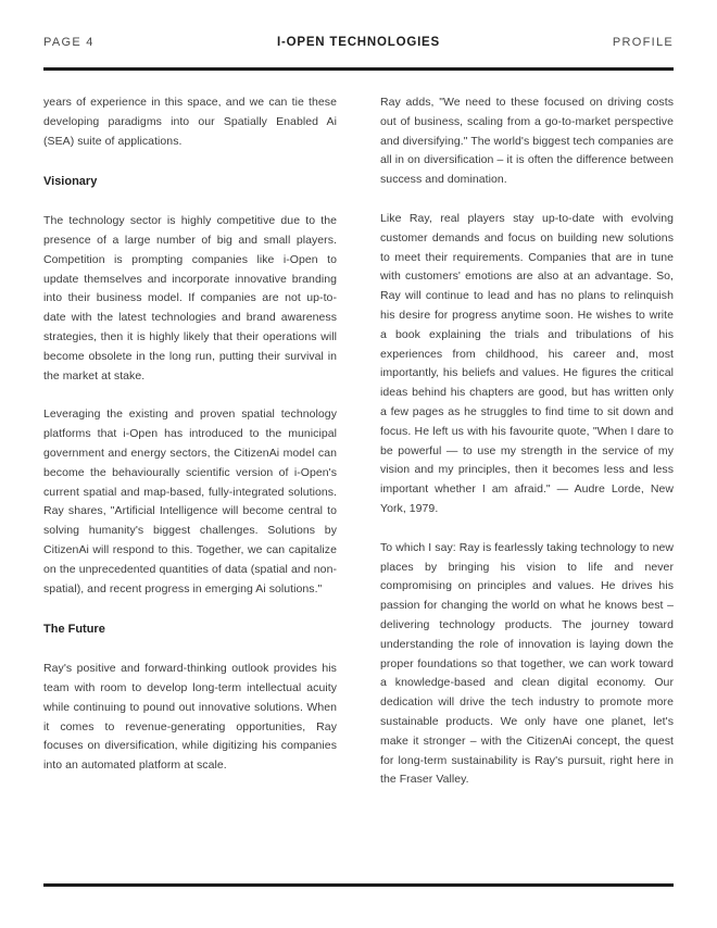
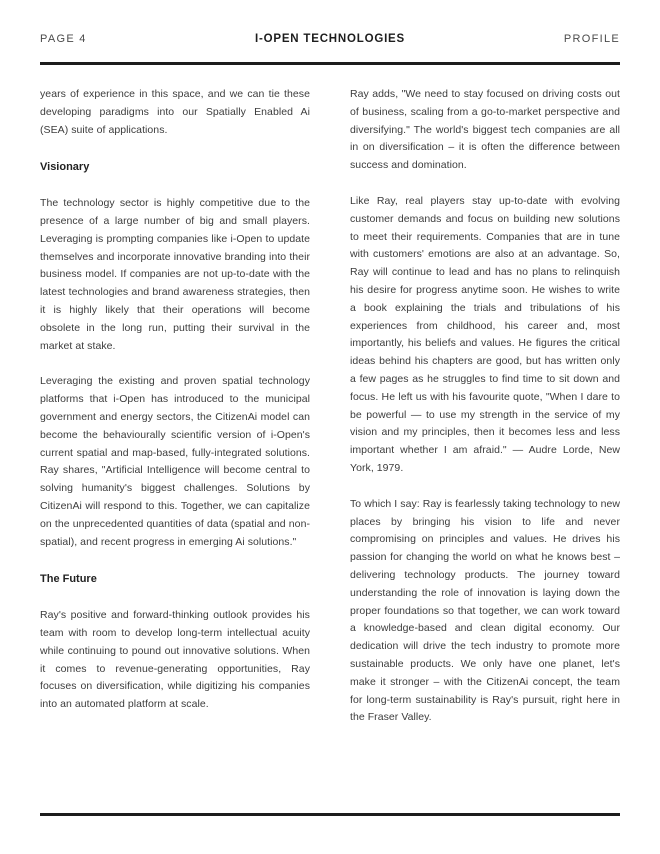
  PAGE 4
  I-OPEN TECHNOLOGIES
  PROFILE
  years of experience in this space, and we can tie these developing paradigms into our Spatially Enabled Ai (SEA) suite of applications.
  Visionary
- The technology sector is highly competitive due to the presence of a large number of big and small players. Competition is prompting companies like i-Open to update themselves and incorporate innovative branding into their business model. If companies are not up-to-date with the latest technologies and brand awareness strategies, then it is highly likely that their operations will become obsolete in the long run, putting their survival in the market at stake.
+ The technology sector is highly competitive due to the presence of a large number of big and small players. Leveraging is prompting companies like i-Open to update themselves and incorporate innovative branding into their business model. If companies are not up-to-date with the latest technologies and brand awareness strategies, then it is highly likely that their operations will become obsolete in the long run, putting their survival in the market at stake.
  Leveraging the existing and proven spatial technology platforms that i-Open has introduced to the municipal government and energy sectors, the CitizenAi model can become the behaviourally scientific version of i-Open's current spatial and map-based, fully-integrated solutions. Ray shares, "Artificial Intelligence will become central to solving humanity's biggest challenges. Solutions by CitizenAi will respond to this. Together, we can capitalize on the unprecedented quantities of data (spatial and non-spatial), and recent progress in emerging Ai solutions."
  The Future
  Ray's positive and forward-thinking outlook provides his team with room to develop long-term intellectual acuity while continuing to pound out innovative solutions. When it comes to revenue-generating opportunities, Ray focuses on diversification, while digitizing his companies into an automated platform at scale.
- Ray adds, "We need to these focused on driving costs out of business, scaling from a go-to-market perspective and diversifying." The world's biggest tech companies are all in on diversification – it is often the difference between success and domination.
+ Ray adds, "We need to stay focused on driving costs out of business, scaling from a go-to-market perspective and diversifying." The world's biggest tech companies are all in on diversification – it is often the difference between success and domination.
  Like Ray, real players stay up-to-date with evolving customer demands and focus on building new solutions to meet their requirements. Companies that are in tune with customers' emotions are also at an advantage. So, Ray will continue to lead and has no plans to relinquish his desire for progress anytime soon. He wishes to write a book explaining the trials and tribulations of his experiences from childhood, his career and, most importantly, his beliefs and values. He figures the critical ideas behind his chapters are good, but has written only a few pages as he struggles to find time to sit down and focus. He left us with his favourite quote, "When I dare to be powerful — to use my strength in the service of my vision and my principles, then it becomes less and less important whether I am afraid." — Audre Lorde, New York, 1979.
- To which I say: Ray is fearlessly taking technology to new places by bringing his vision to life and never compromising on principles and values. He drives his passion for changing the world on what he knows best – delivering technology products. The journey toward understanding the role of innovation is laying down the proper foundations so that together, we can work toward a knowledge-based and clean digital economy. Our dedication will drive the tech industry to promote more sustainable products. We only have one planet, let's make it stronger – with the CitizenAi concept, the quest for long-term sustainability is Ray's pursuit, right here in the Fraser Valley.
+ To which I say: Ray is fearlessly taking technology to new places by bringing his vision to life and never compromising on principles and values. He drives his passion for changing the world on what he knows best – delivering technology products. The journey toward understanding the role of innovation is laying down the proper foundations so that together, we can work toward a knowledge-based and clean digital economy. Our dedication will drive the tech industry to promote more sustainable products. We only have one planet, let's make it stronger – with the CitizenAi concept, the team for long-term sustainability is Ray's pursuit, right here in the Fraser Valley.
